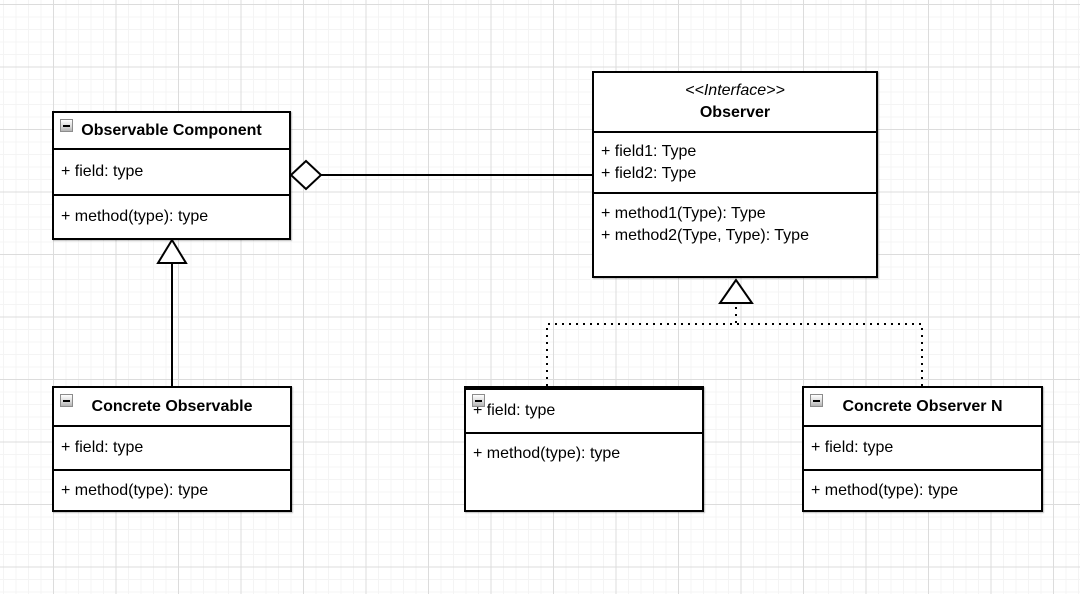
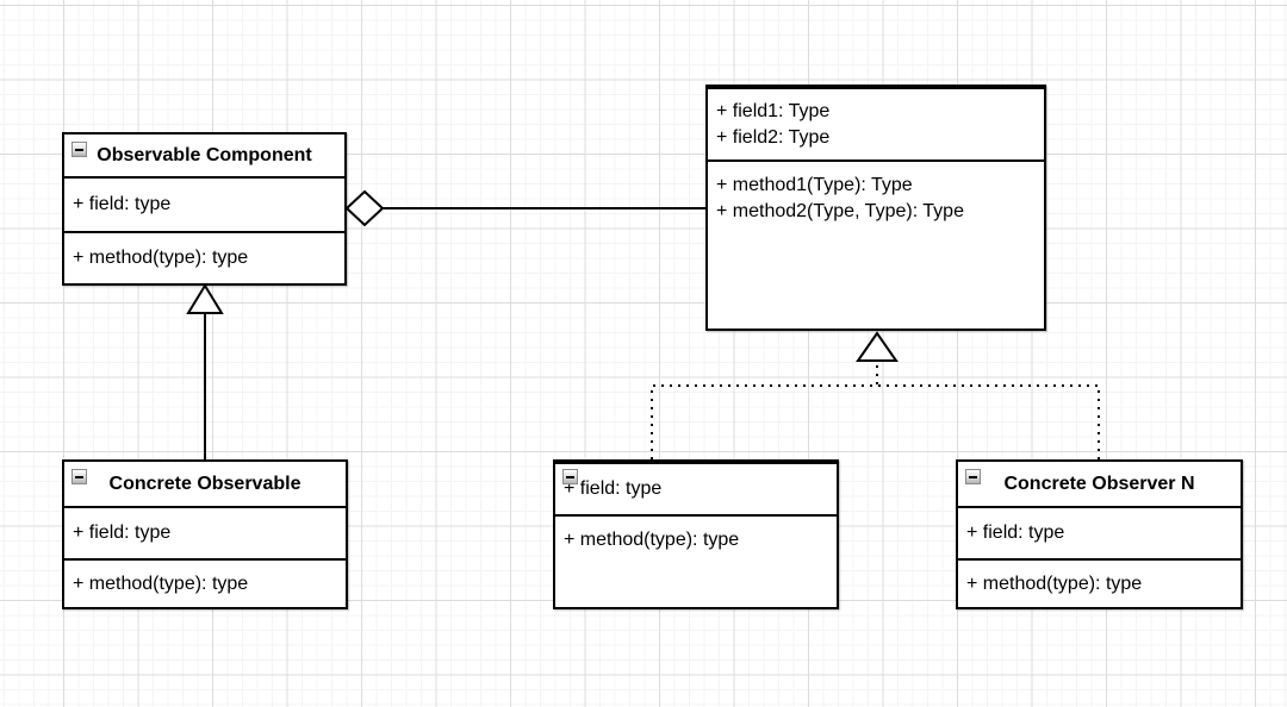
  Observable Component
  + field: type
  + method(type): type
- <<Interface>>
- Observer
  + field1: Type
  + field2: Type
  + method1(Type): Type
  + method2(Type, Type): Type
  Concrete Observable
  + field: type
  + method(type): type
  + field: type
  + method(type): type
  Concrete Observer N
  + field: type
  + method(type): type
